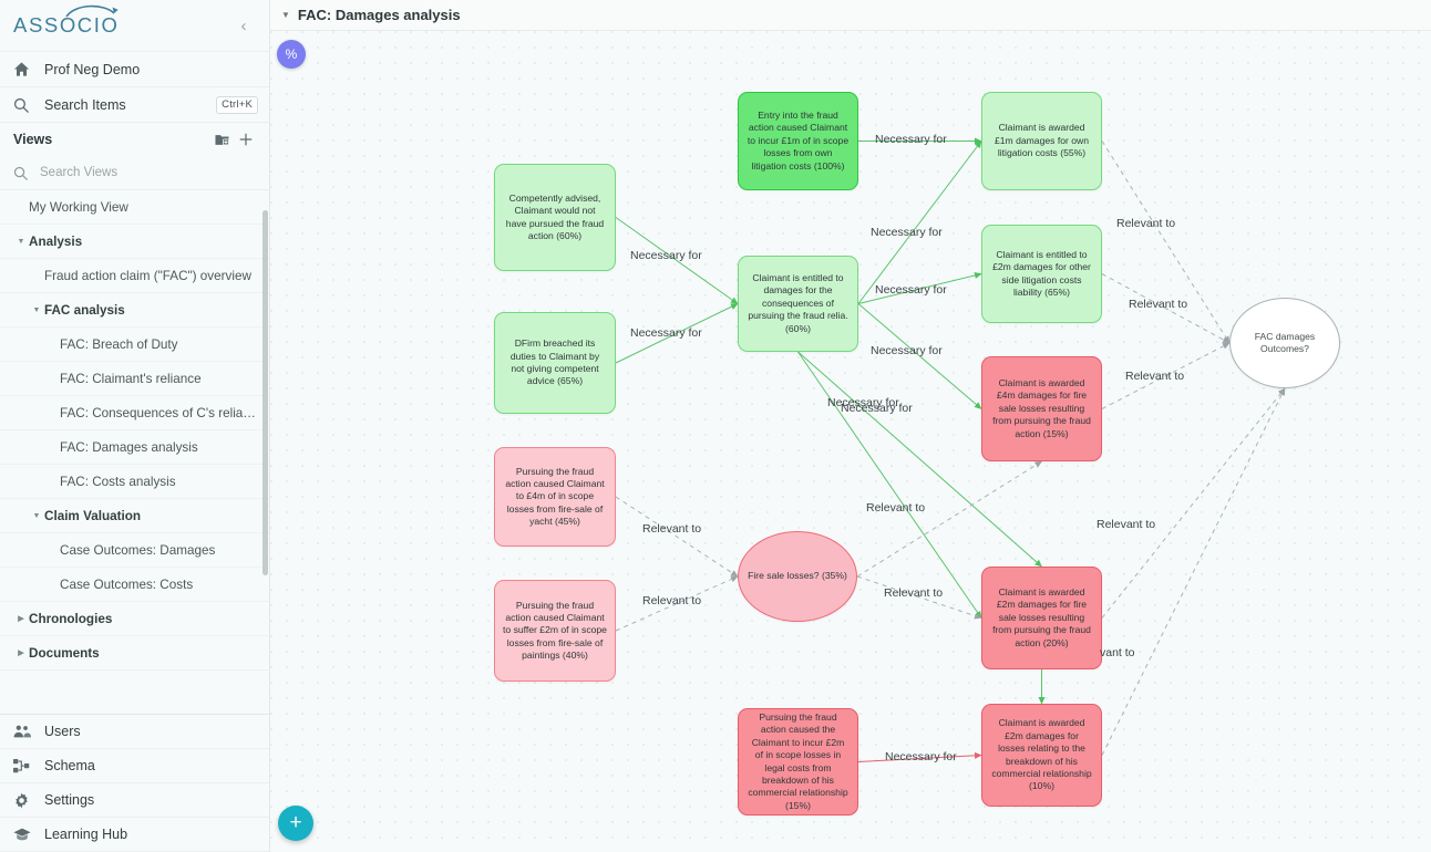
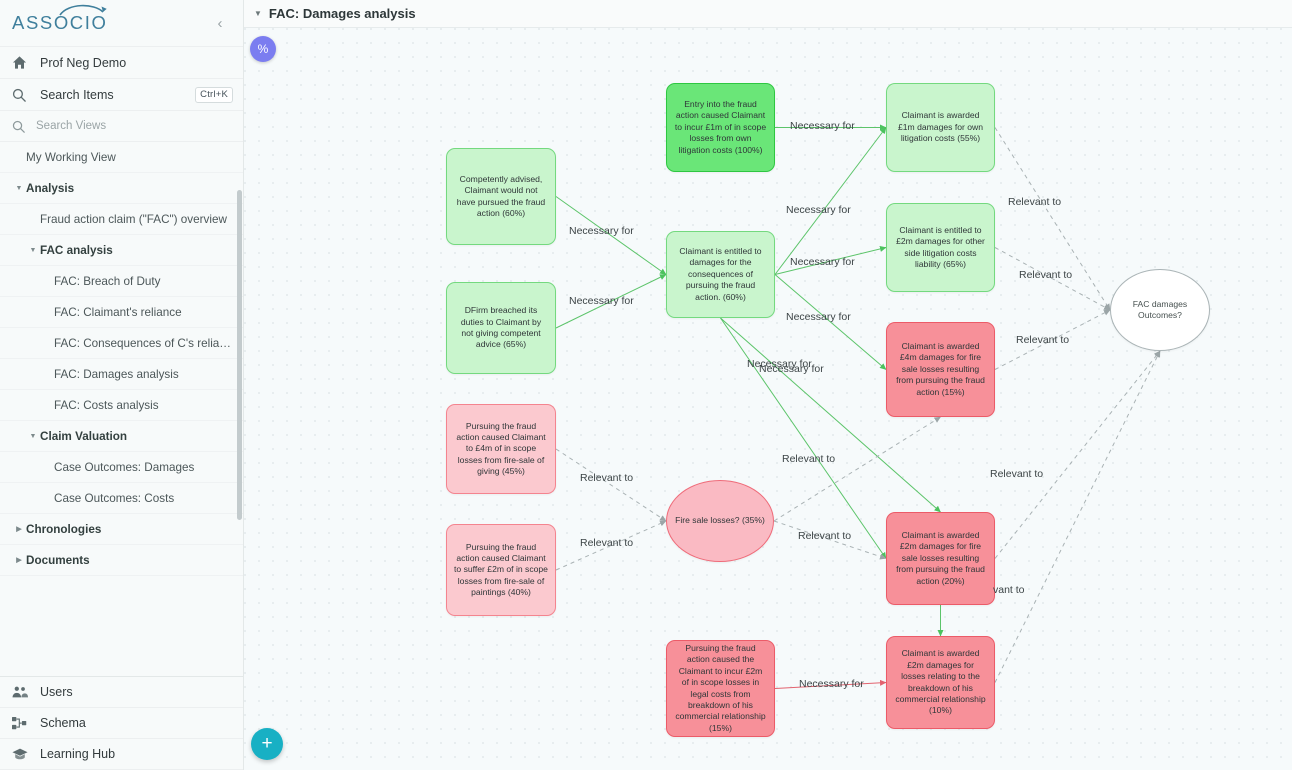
  ASSOCIO
  ‹
  Prof Neg Demo
  Search Items
  Ctrl+K
- Views
  Search Views
  My Working View
  Analysis
  Fraud action claim ("FAC") overview
  FAC analysis
  FAC: Breach of Duty
  FAC: Claimant's reliance
  FAC: Consequences of C's relia…
  FAC: Damages analysis
  FAC: Costs analysis
  Claim Valuation
  Case Outcomes: Damages
  Case Outcomes: Costs
  Chronologies
  Documents
  Users
  Schema
- Settings
  Learning Hub
  ▼
  FAC: Damages analysis
  Entry into the fraud action caused Claimant to incur £1m of in scope losses from own litigation costs (100%)
  Competently advised, Claimant would not have pursued the fraud action (60%)
  DFirm breached its duties to Claimant by not giving competent advice (65%)
- Claimant is entitled to damages for the consequences of pursuing the fraud relia. (60%)
+ Claimant is entitled to damages for the consequences of pursuing the fraud action. (60%)
  Claimant is awarded £1m damages for own litigation costs (55%)
  Claimant is entitled to £2m damages for other side litigation costs liability (65%)
  Claimant is awarded £4m damages for fire sale losses resulting from pursuing the fraud action (15%)
- Pursuing the fraud action caused Claimant to £4m of in scope losses from fire-sale of yacht (45%)
+ Pursuing the fraud action caused Claimant to £4m of in scope losses from fire-sale of giving (45%)
  Pursuing the fraud action caused Claimant to suffer £2m of in scope losses from fire-sale of paintings (40%)
  Fire sale losses? (35%)
  Claimant is awarded £2m damages for fire sale losses resulting from pursuing the fraud action (20%)
  Pursuing the fraud action caused the Claimant to incur £2m of in scope losses in legal costs from breakdown of his commercial relationship (15%)
  Claimant is awarded £2m damages for losses relating to the breakdown of his commercial relationship (10%)
  FAC damages Outcomes?
  Necessary for
  Necessary for
  Necessary for
  Necessary for
  Necessary for
  Necessary for
  Necessary for
  Necessary for
  Relevant to
  Relevant to
  Relevant to
  Relevant to
  Relevant to
  Relevant to
  Relevant to
  Relevant to
  vant to
  Necessary for
  %
  +
